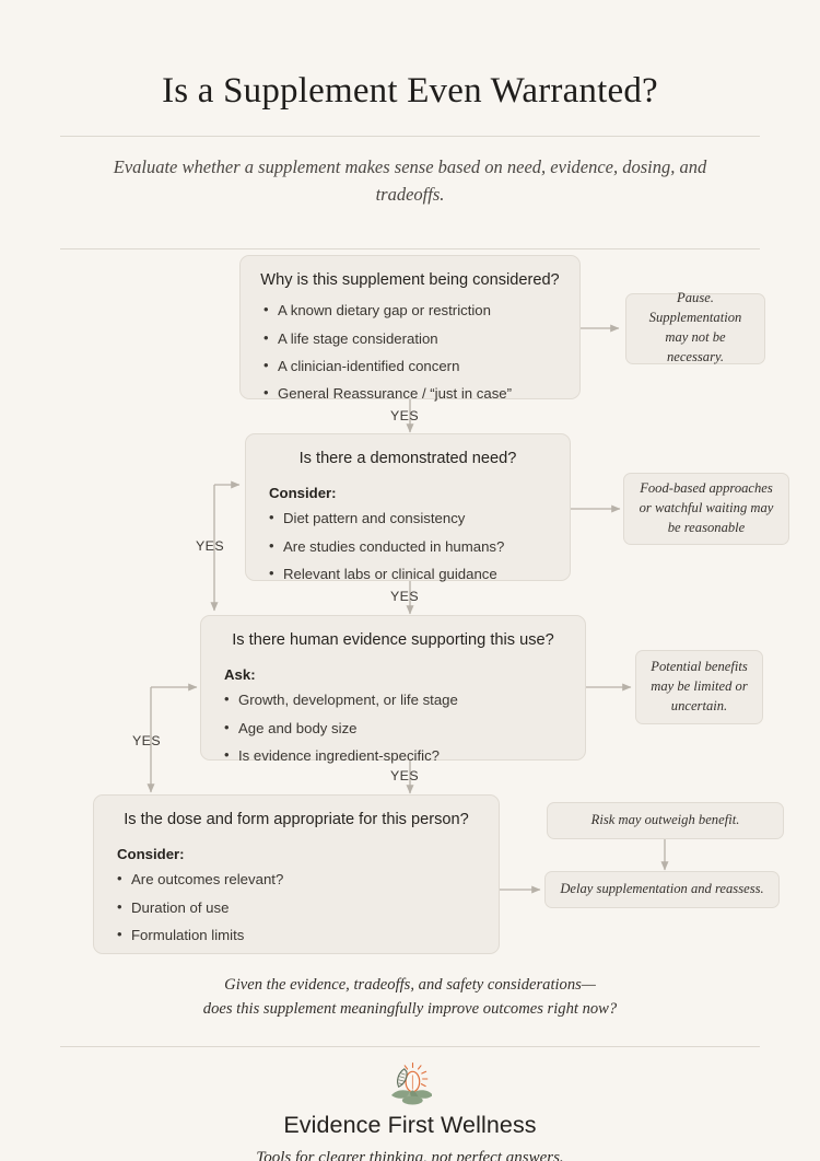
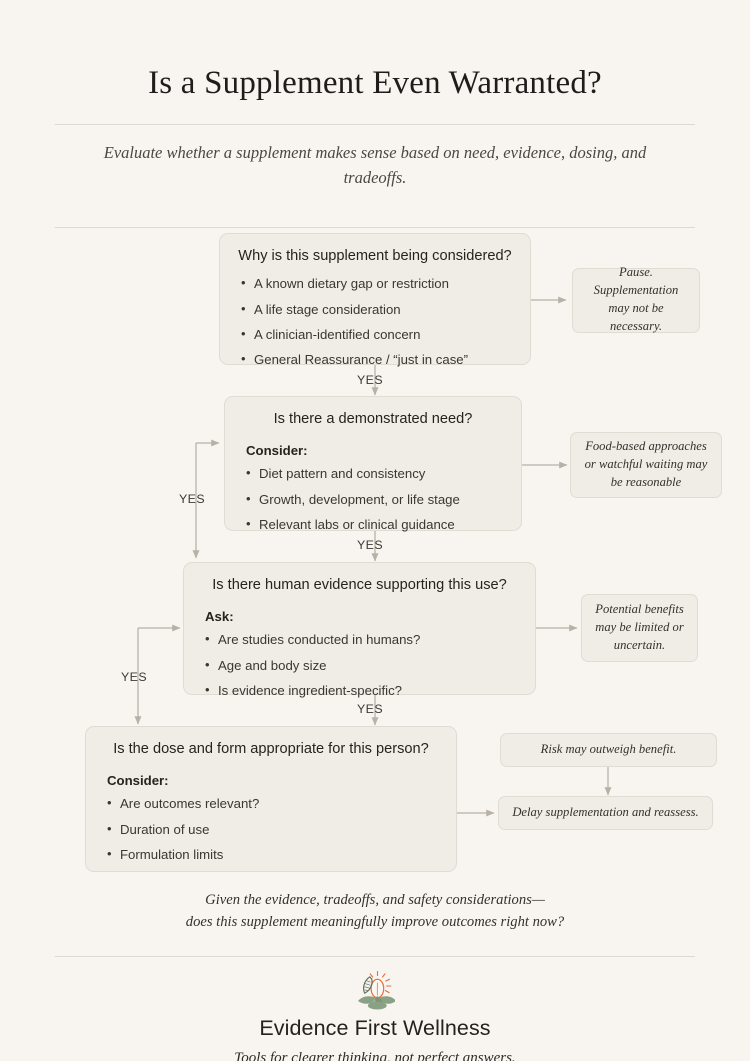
  Is a Supplement Even Warranted?
  Evaluate whether a supplement makes sense based on need, evidence, dosing, and tradeoffs.
  Why is this supplement being considered?
  A known dietary gap or restriction
  A life stage consideration
  A clinician-identified concern
  General Reassurance / “just in case”
  Pause. Supplementation may not be necessary.
  YES
  Is there a demonstrated need?
  Consider:
  Diet pattern and consistency
- Are studies conducted in humans?
+ Growth, development, or life stage
  Relevant labs or clinical guidance
  Food-based approaches or watchful waiting may be reasonable
  YES
  YES
  Is there human evidence supporting this use?
  Ask:
- Growth, development, or life stage
+ Are studies conducted in humans?
  Age and body size
  Is evidence ingredient-specific?
  Potential benefits may be limited or uncertain.
  YES
  YES
  Is the dose and form appropriate for this person?
  Consider:
  Are outcomes relevant?
  Duration of use
  Formulation limits
  Risk may outweigh benefit.
  Delay supplementation and reassess.
  Given the evidence, tradeoffs, and safety considerations—
  does this supplement meaningfully improve outcomes right now?
  Evidence First Wellness
  Tools for clearer thinking, not perfect answers.
